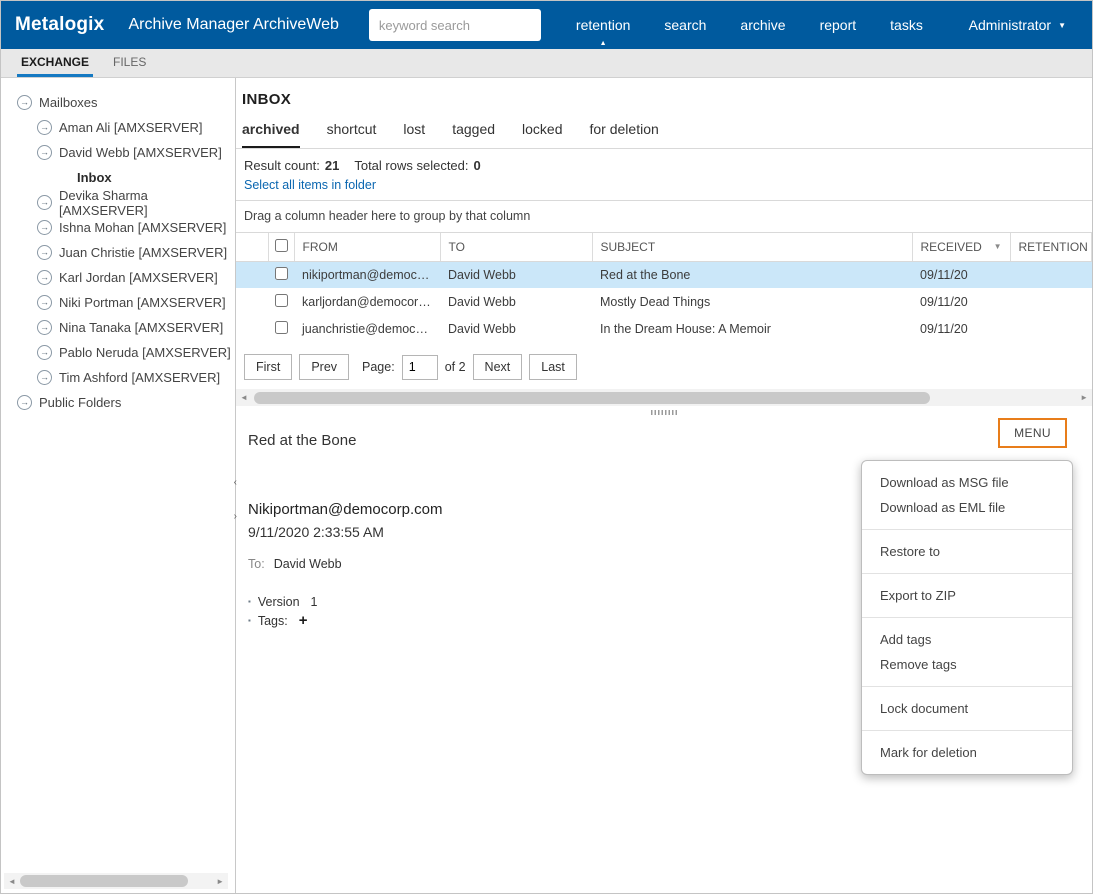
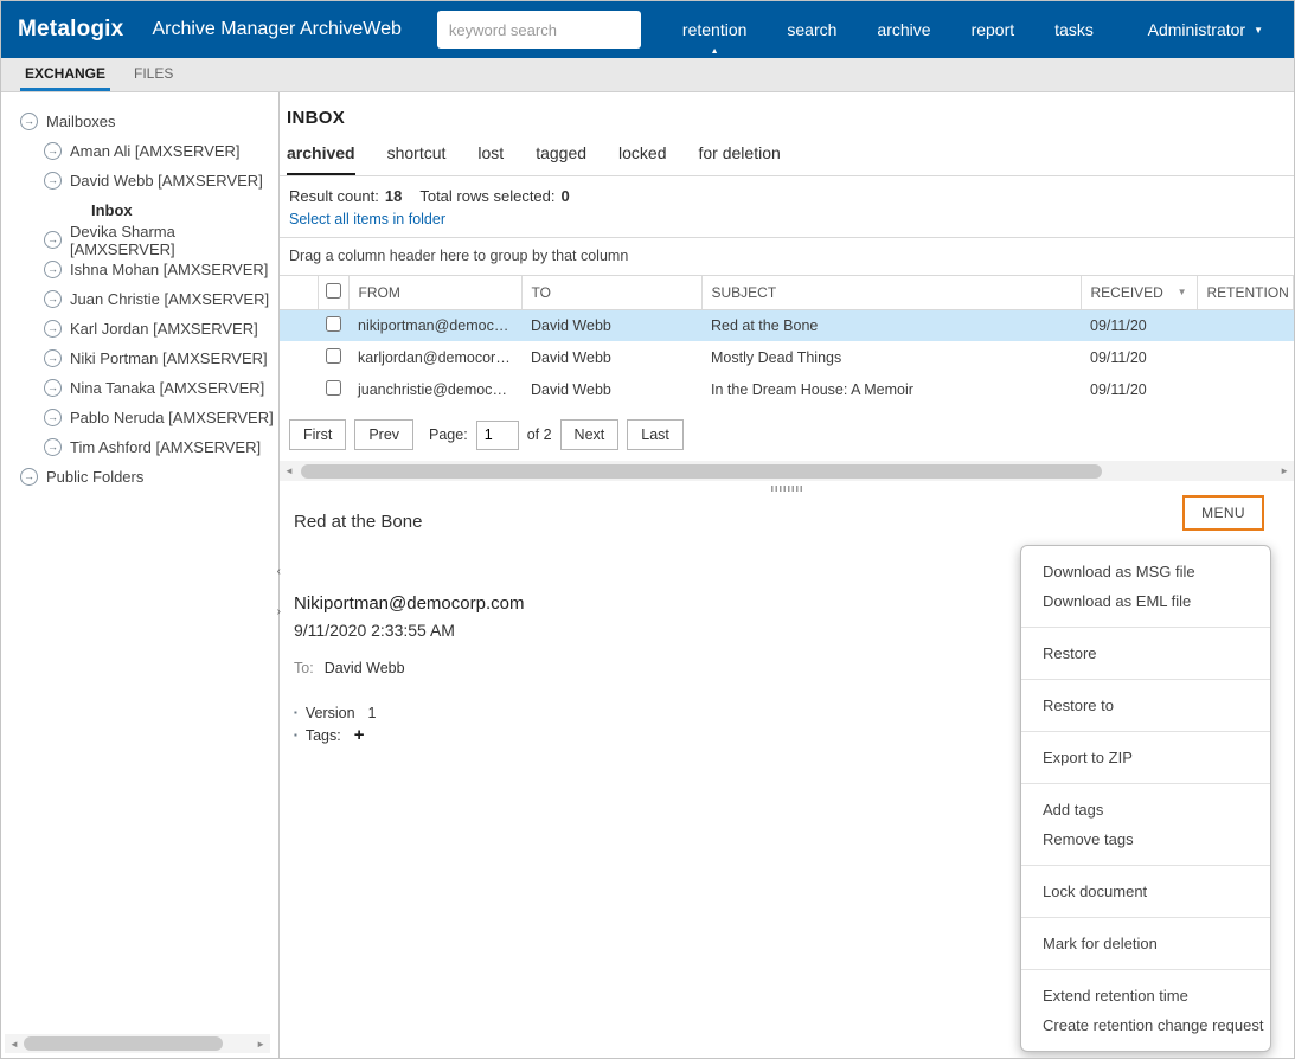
  Metalogix
  Archive Manager ArchiveWeb
  keyword search
  retention
  search
  archive
  report
  tasks
  Administrator
  ▼
  EXCHANGE
  FILES
  →
  Mailboxes
  →
  Aman Ali [AMXSERVER]
  →
  David Webb [AMXSERVER]
  Inbox
  →
  Devika Sharma [AMXSERVER]
  →
  Ishna Mohan [AMXSERVER]
  →
  Juan Christie [AMXSERVER]
  →
  Karl Jordan [AMXSERVER]
  →
  Niki Portman [AMXSERVER]
  →
  Nina Tanaka [AMXSERVER]
  →
  Pablo Neruda [AMXSERVER]
  →
  Tim Ashford [AMXSERVER]
  →
  Public Folders
  ‹
  ›
  ◄
  ►
  INBOX
  archived
  shortcut
  lost
  tagged
  locked
  for deletion
  Result count:
- 21
+ 18
  Total rows selected:
  0
  Select all items in folder
  Drag a column header here to group by that column
  		FROM	TO	SUBJECT	RECEIVED ▼	RETENTION
  		nikiportman@democor...	David Webb	Red at the Bone	09/11/20
  		karljordan@democorp.c.	David Webb	Mostly Dead Things	09/11/20
  		juanchristie@democorp..	David Webb	In the Dream House: A Memoir	09/11/20
  First
  Prev
  Page:
  1
  of 2
  Next
  Last
  ◄
  ►
  Red at the Bone
  MENU
  Nikiportman@democorp.com
  9/11/2020 2:33:55 AM
  To:
  David Webb
  ▪
  Version
  1
  ▪
  Tags:
  +
  Download as MSG file
  Download as EML file
+ Restore
  Restore to
  Export to ZIP
  Add tags
  Remove tags
  Lock document
  Mark for deletion
+ Extend retention time
+ Create retention change request
